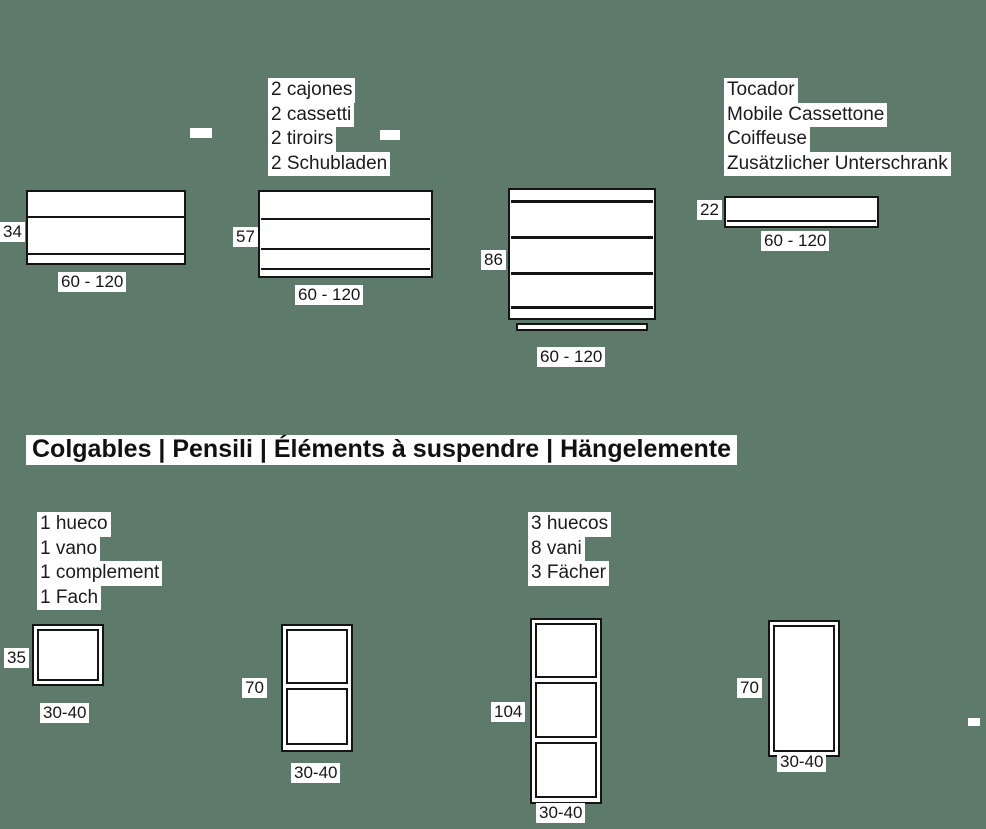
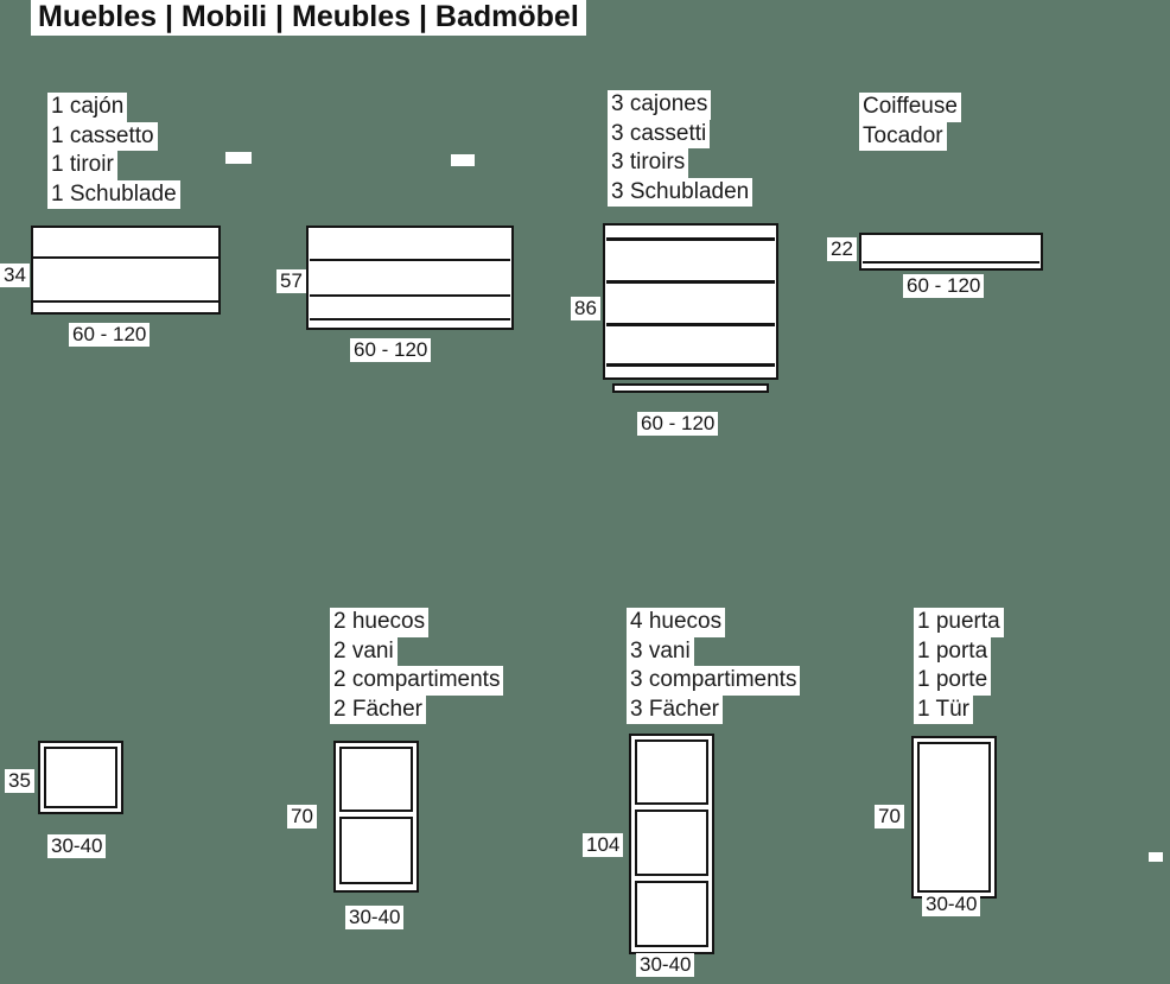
+ Muebles | Mobili | Meubles | Badmöbel
+ 1 cajón
+ 1 cassetto
+ 1 tiroir
+ 1 Schublade
  34
  60 - 120
- 2 cajones
- 2 cassetti
- 2 tiroirs
- 2 Schubladen
  57
  60 - 120
+ 3 cajones
+ 3 cassetti
+ 3 tiroirs
+ 3 Schubladen
  86
  60 - 120
- Tocador
+ Coiffeuse
- Mobile Cassettone
- Coiffeuse
+ Tocador
- Zusätzlicher Unterschrank
  22
  60 - 120
- Colgables | Pensili | Éléments à suspendre | Hängelemente
- 1 hueco
- 1 vano
- 1 complement
- 1 Fach
  35
  30-40
+ 2 huecos
+ 2 vani
+ 2 compartiments
+ 2 Fächer
  70
  30-40
- 3 huecos
+ 4 huecos
- 8 vani
+ 3 vani
+ 3 compartiments
  3 Fächer
  104
  30-40
+ 1 puerta
+ 1 porta
+ 1 porte
+ 1 Tür
  70
  30-40
